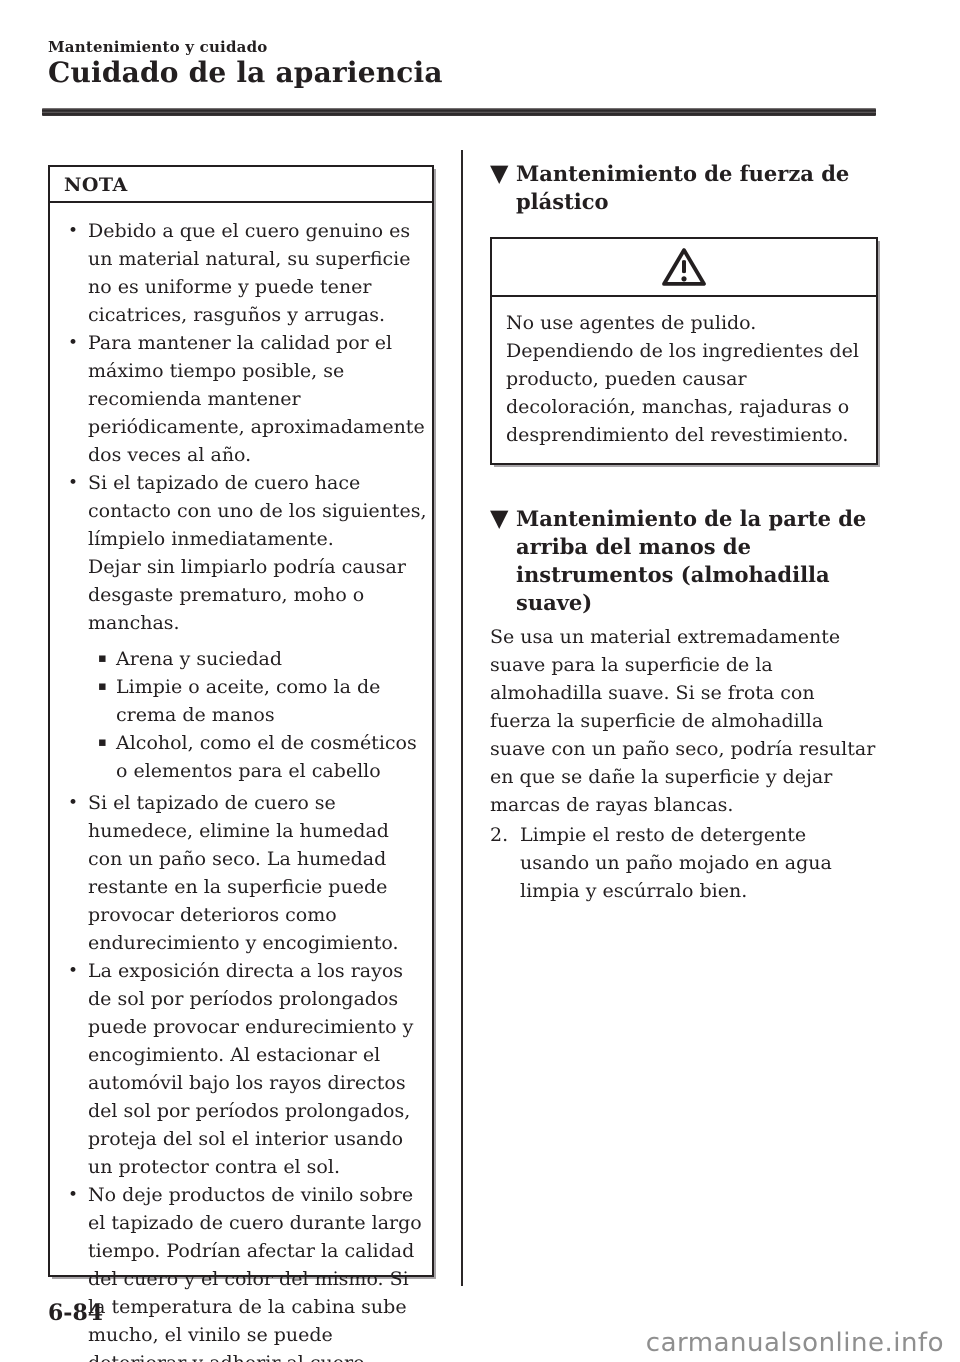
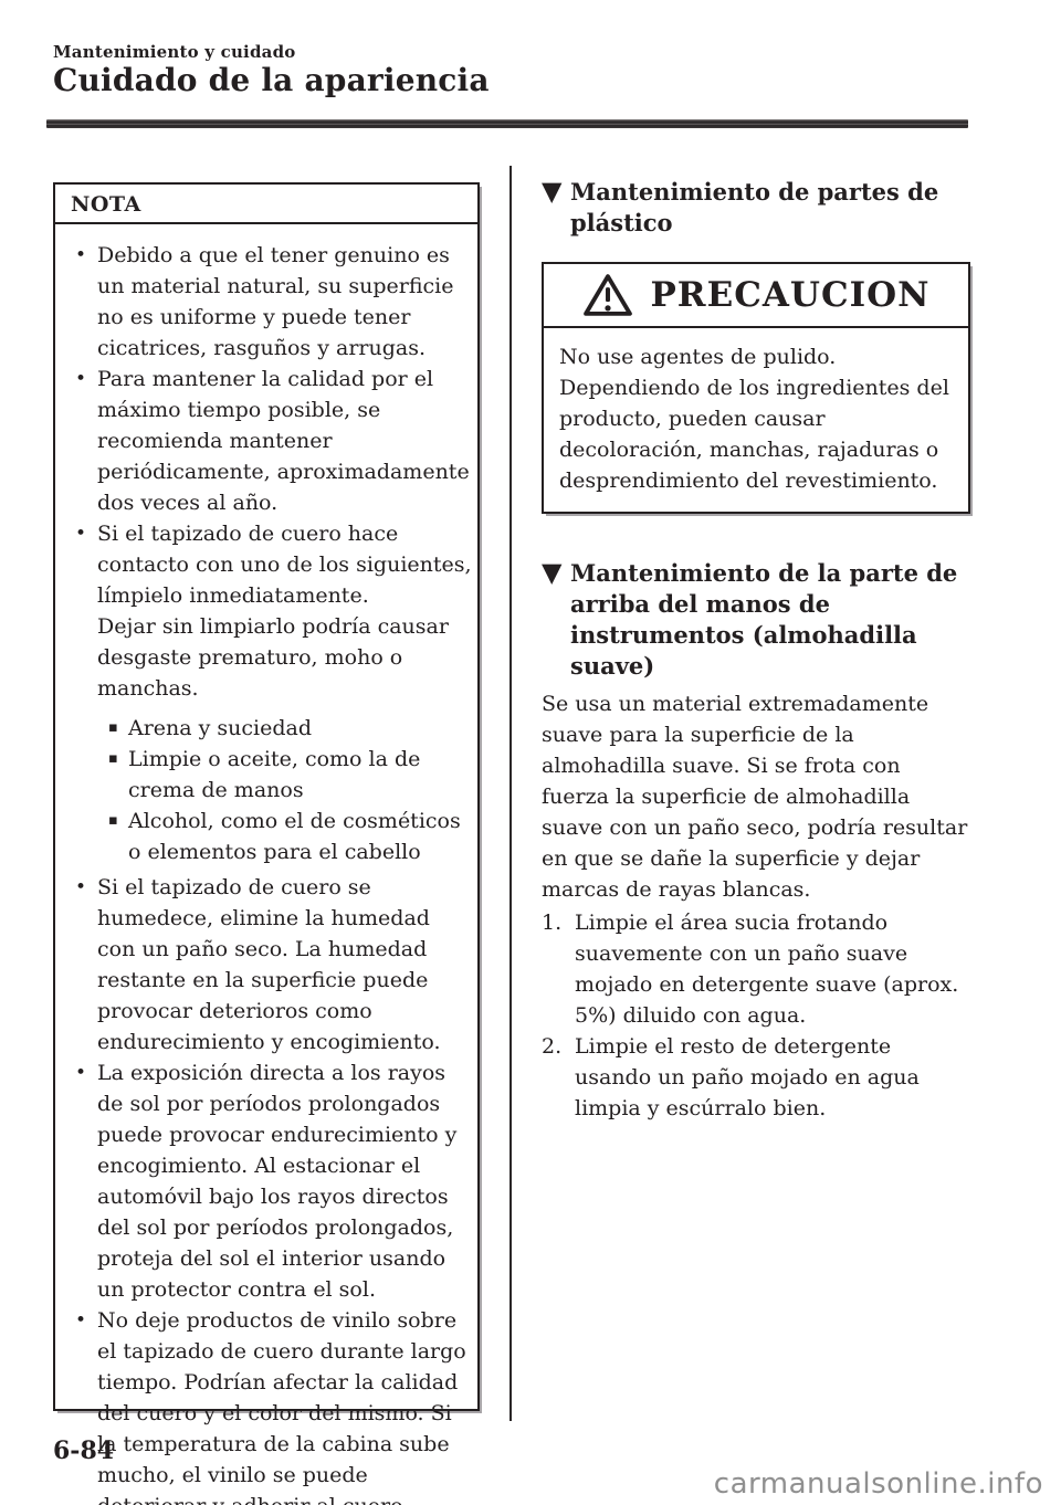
  Mantenimiento y cuidado
  Cuidado de la apariencia
  NOTA
  •
- Debido a que el cuero genuino es un material natural, su superficie no es uniforme y puede tener cicatrices, rasguños y arrugas.
+ Debido a que el tener genuino es un material natural, su superficie no es uniforme y puede tener cicatrices, rasguños y arrugas.
  •
  Para mantener la calidad por el máximo tiempo posible, se recomienda mantener periódicamente, aproximadamente dos veces al año.
  •
  Si el tapizado de cuero hace contacto con uno de los siguientes, límpielo inmediatamente.
  Dejar sin limpiarlo podría causar desgaste prematuro, moho o manchas.
  ▪
  Arena y suciedad
  ▪
  Limpie o aceite, como la de crema de manos
  ▪
  Alcohol, como el de cosméticos o elementos para el cabello
  •
  Si el tapizado de cuero se humedece, elimine la humedad con un paño seco. La humedad restante en la superficie puede provocar deterioros como endurecimiento y encogimiento.
  •
  La exposición directa a los rayos de sol por períodos prolongados puede provocar endurecimiento y encogimiento. Al estacionar el automóvil bajo los rayos directos del sol por períodos prolongados, proteja del sol el interior usando un protector contra el sol.
  •
  No deje productos de vinilo sobre el tapizado de cuero durante largo tiempo. Podrían afectar la calidad del cuero y el color del mismo. Si la temperatura de la cabina sube mucho, el vinilo se puede
  ▼
- Mantenimiento de fuerza de plástico
+ Mantenimiento de partes de plástico
+ PRECAUCION
  No use agentes de pulido.
  Dependiendo de los ingredientes del producto, pueden causar decoloración, manchas, rajaduras o desprendimiento del revestimiento.
  ▼
  Mantenimiento de la parte de arriba del manos de instrumentos (almohadilla suave)
  Se usa un material extremadamente suave para la superficie de la almohadilla suave. Si se frota con fuerza la superficie de almohadilla suave con un paño seco, podría resultar en que se dañe la superficie y dejar marcas de rayas blancas.
+ 1.
+ Limpie el área sucia frotando suavemente con un paño suave mojado en detergente suave (aprox. 5%) diluido con agua.
  2.
  Limpie el resto de detergente usando un paño mojado en agua limpia y escúrralo bien.
  6-84
  carmanualsonline.info
